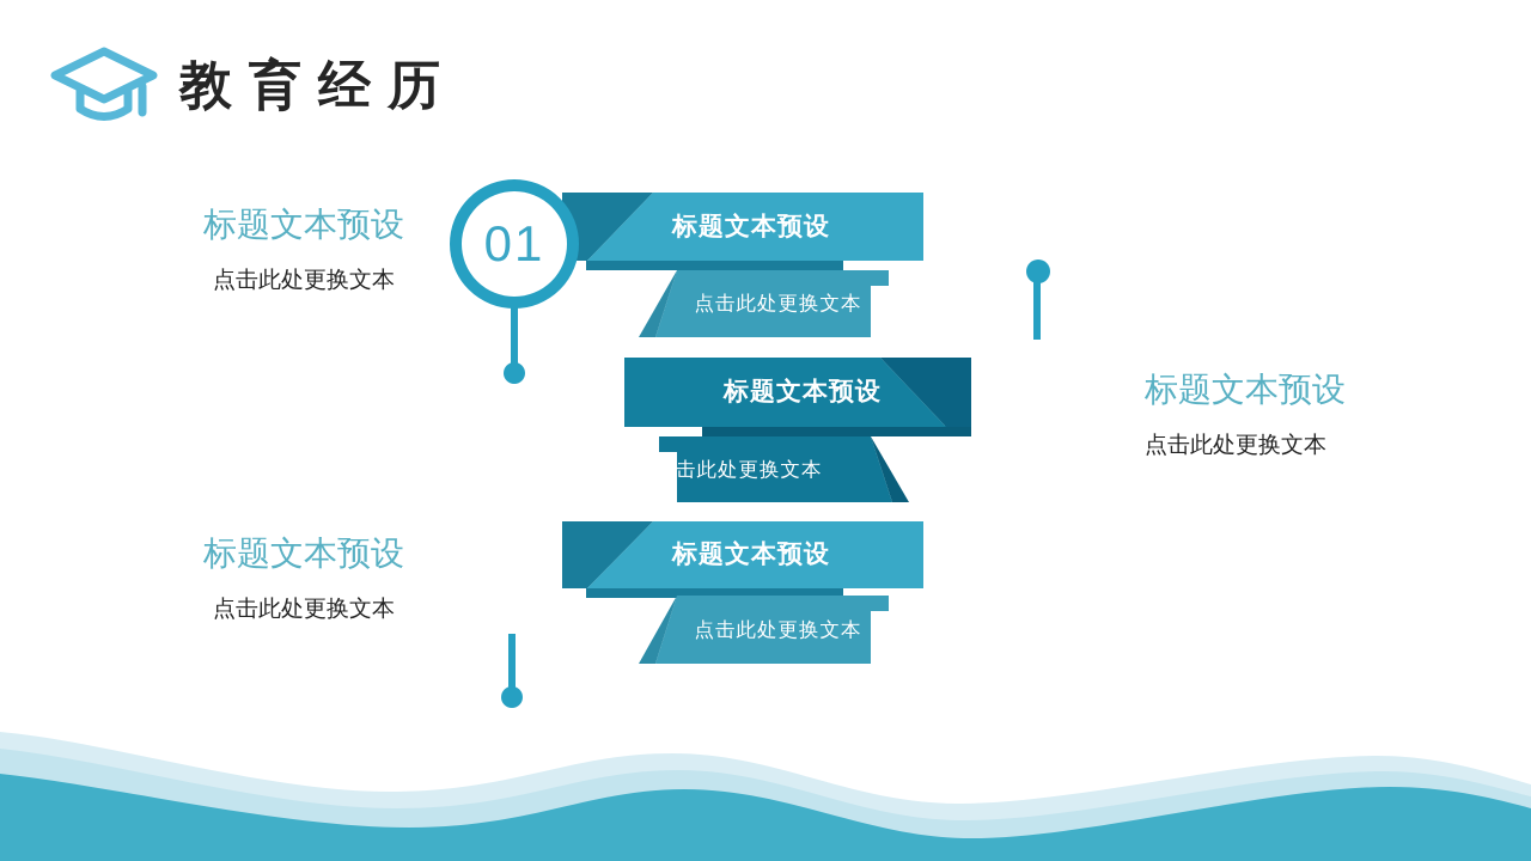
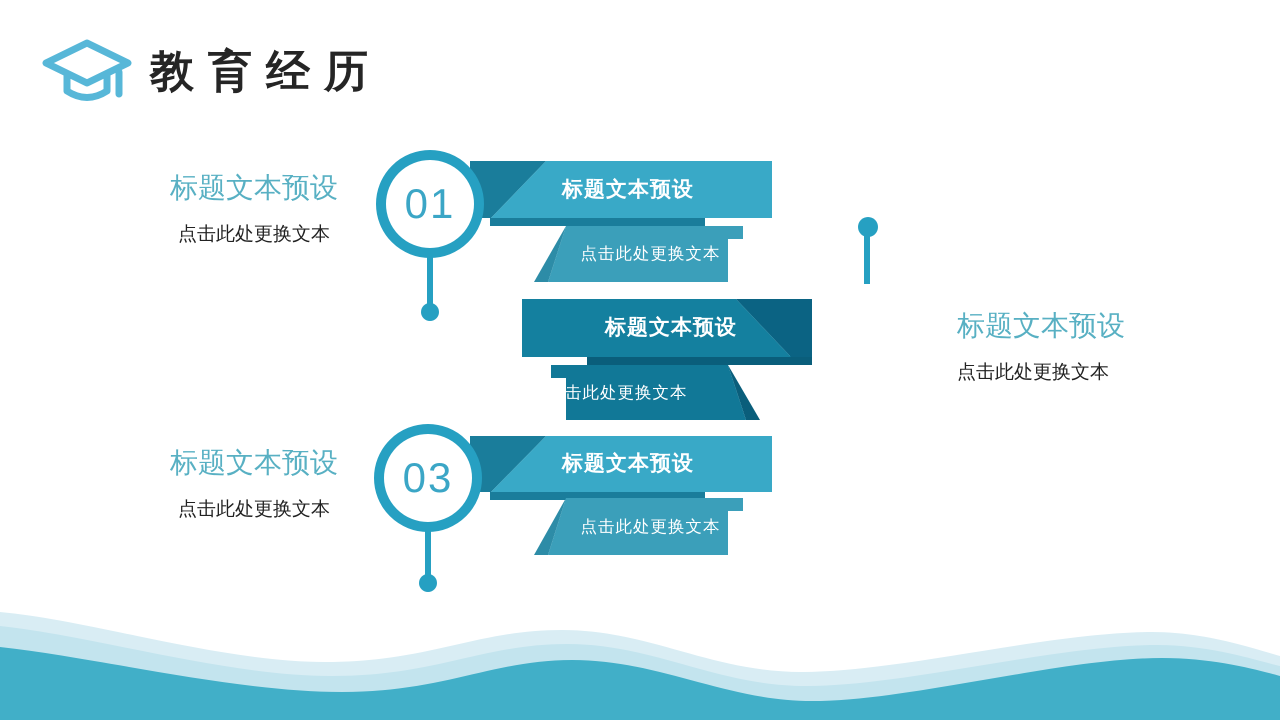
  教育经历
  标题文本预设
  点击此处更换文本
  标题文本预设
  点击此处更换文本
  01
  标题文本预设
  点击此处更换文本
  标题文本预设
  点击此处更换文本
  标题文本预设
  点击此处更换文本
  标题文本预设
  点击此处更换文本
+ 03
